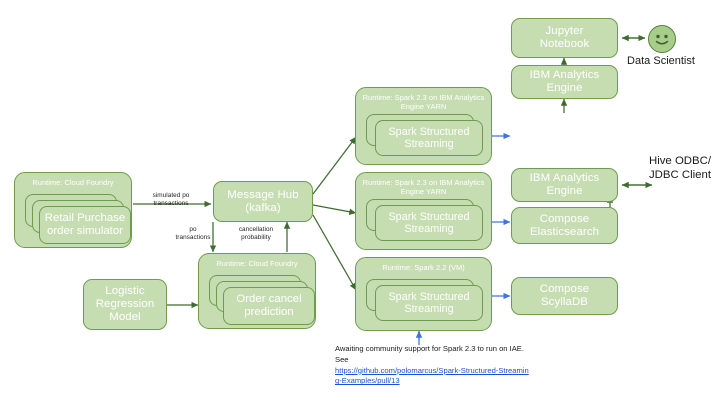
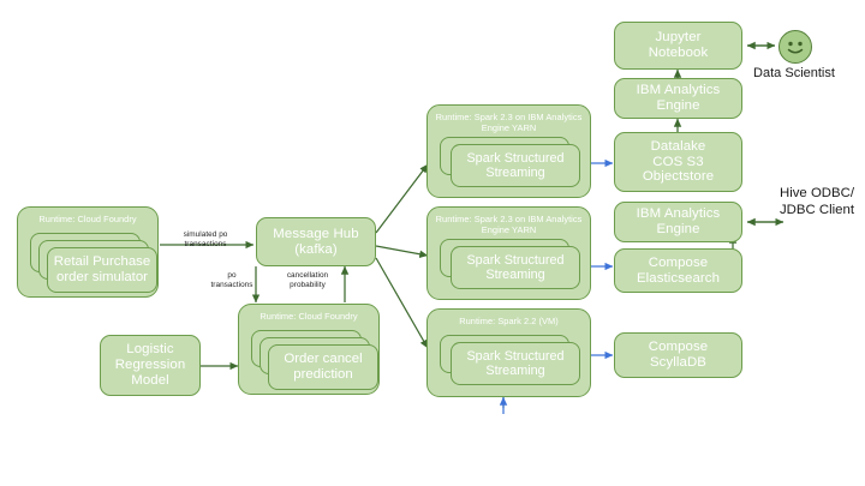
  Runtime: Cloud Foundry
  Retail Purchase
  order simulator
  Message Hub
  (kafka)
  Logistic
  Regression
  Model
  Runtime: Cloud Foundry
  Order cancel
  prediction
  Runtime: Spark 2.3 on IBM Analytics Engine YARN
  Spark Structured
  Streaming
  Runtime: Spark 2.3 on IBM Analytics Engine YARN
  Spark Structured
  Streaming
  Runtime: Spark 2.2 (VM)
  Spark Structured
  Streaming
  Jupyter
  Notebook
  IBM Analytics
  Engine
+ Datalake
+ COS S3
+ Objectstore
  IBM Analytics
  Engine
  Compose
  Elasticsearch
  Compose
  ScyllaDB
  Data Scientist
  Hive ODBC/ JDBC Client
- Awaiting community support for Spark 2.3 to run on IAE. See
- https://github.com/polomarcus/Spark-Structured-Streaming-Examples/pull/13
